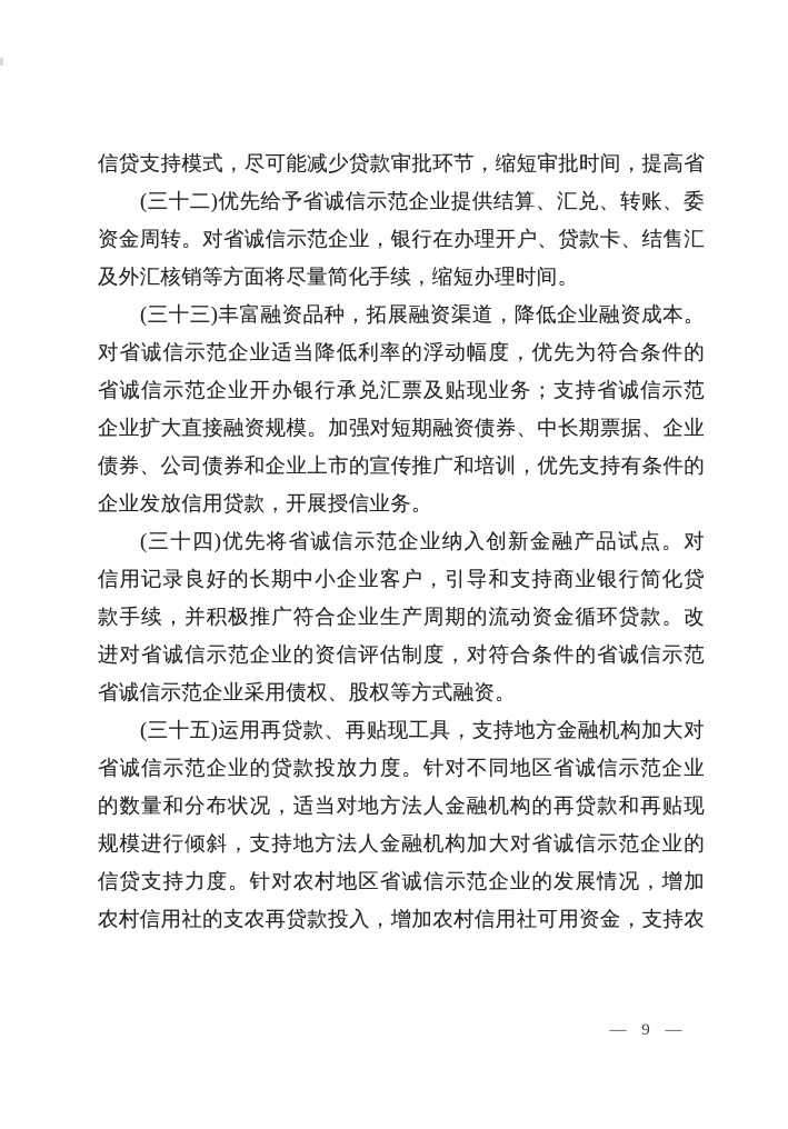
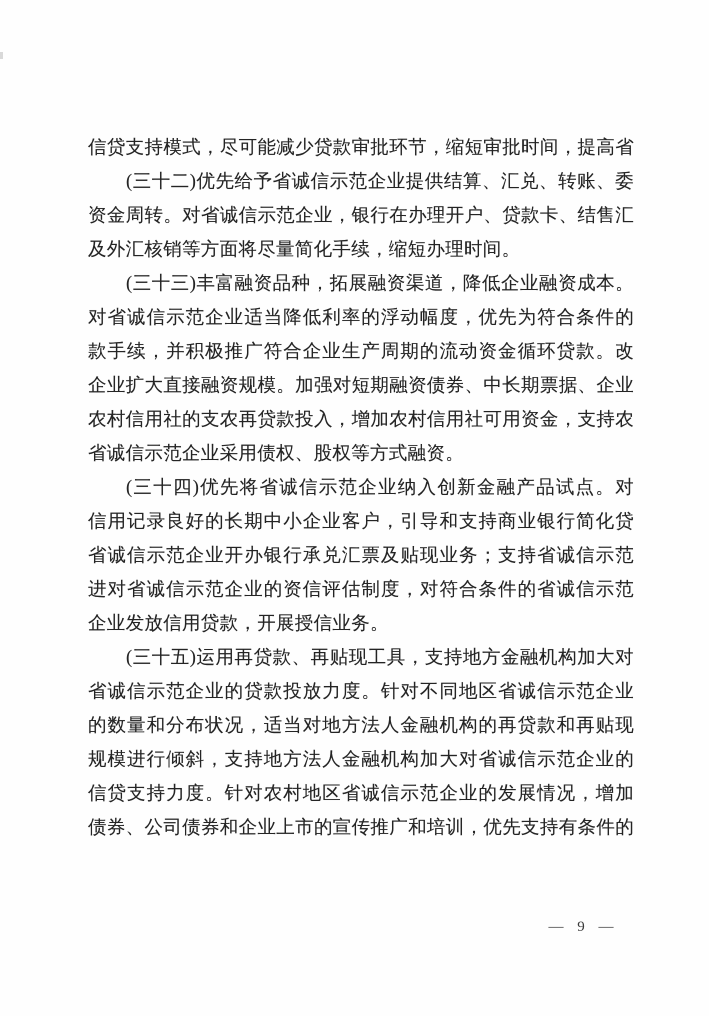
  信贷支持模式，尽可能减少贷款审批环节，缩短审批时间，提高省
  (三十二)优先给予省诚信示范企业提供结算、汇兑、转账、委
  资金周转。对省诚信示范企业，银行在办理开户、贷款卡、结售汇
  及外汇核销等方面将尽量简化手续，缩短办理时间。
  (三十三)丰富融资品种，拓展融资渠道，降低企业融资成本。
  对省诚信示范企业适当降低利率的浮动幅度，优先为符合条件的
- 省诚信示范企业开办银行承兑汇票及贴现业务；支持省诚信示范
+ 款手续，并积极推广符合企业生产周期的流动资金循环贷款。改
  企业扩大直接融资规模。加强对短期融资债券、中长期票据、企业
- 债券、公司债券和企业上市的宣传推广和培训，优先支持有条件的
+ 农村信用社的支农再贷款投入，增加农村信用社可用资金，支持农
- 企业发放信用贷款，开展授信业务。
+ 省诚信示范企业采用债权、股权等方式融资。
  (三十四)优先将省诚信示范企业纳入创新金融产品试点。对
  信用记录良好的长期中小企业客户，引导和支持商业银行简化贷
- 款手续，并积极推广符合企业生产周期的流动资金循环贷款。改
+ 省诚信示范企业开办银行承兑汇票及贴现业务；支持省诚信示范
  进对省诚信示范企业的资信评估制度，对符合条件的省诚信示范
- 省诚信示范企业采用债权、股权等方式融资。
+ 企业发放信用贷款，开展授信业务。
  (三十五)运用再贷款、再贴现工具，支持地方金融机构加大对
  省诚信示范企业的贷款投放力度。针对不同地区省诚信示范企业
  的数量和分布状况，适当对地方法人金融机构的再贷款和再贴现
  规模进行倾斜，支持地方法人金融机构加大对省诚信示范企业的
  信贷支持力度。针对农村地区省诚信示范企业的发展情况，增加
- 农村信用社的支农再贷款投入，增加农村信用社可用资金，支持农
+ 债券、公司债券和企业上市的宣传推广和培训，优先支持有条件的
  — 9 —
